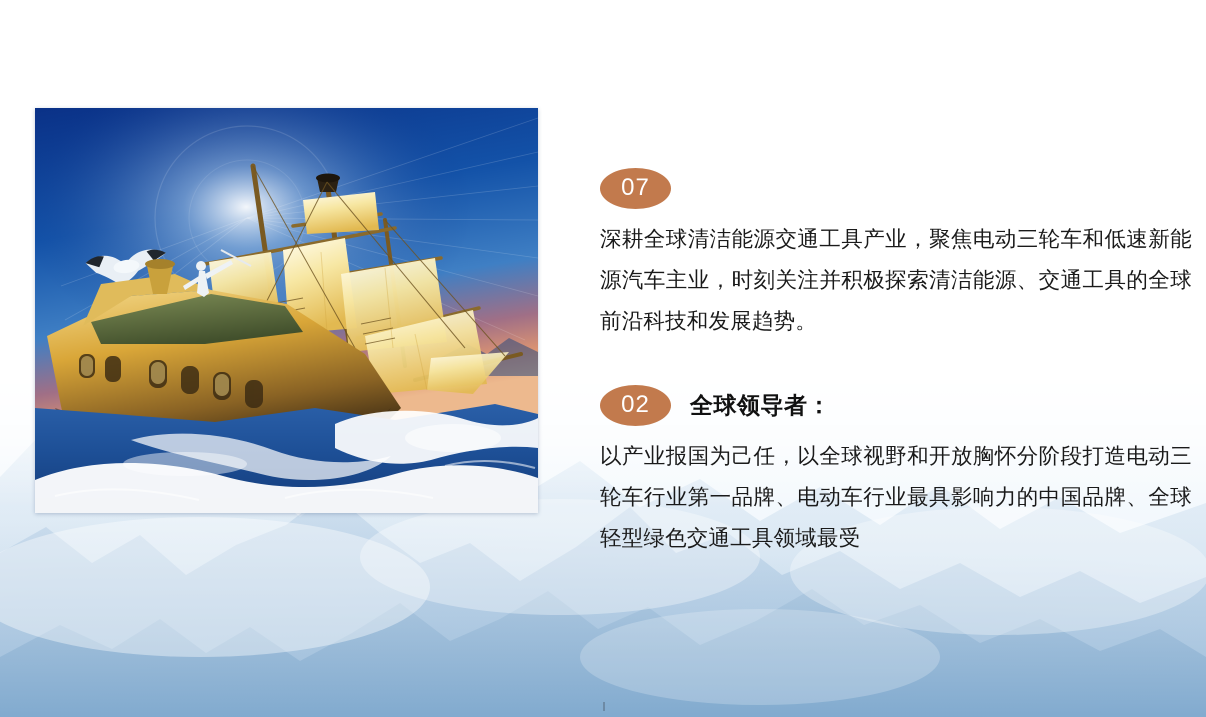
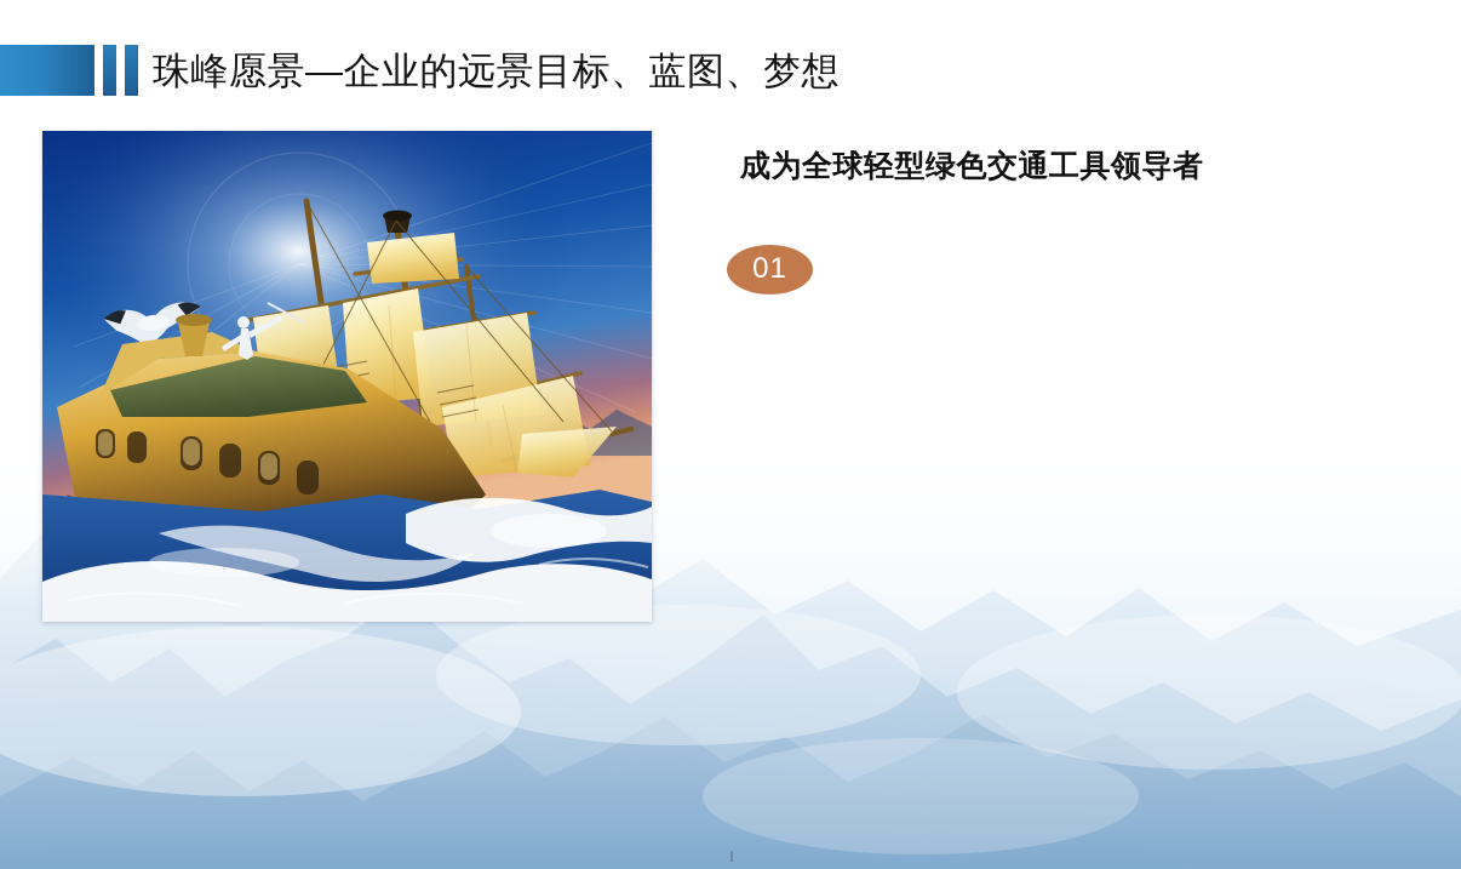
+ 珠峰愿景—企业的远景目标、蓝图、梦想
+ 成为全球轻型绿色交通工具领导者
- 07
+ 01
- 深耕全球清洁能源交通工具产业，聚焦电动三轮车和低速新能源汽车主业，时刻关注并积极探索清洁能源、交通工具的全球前沿科技和发展趋势。
- 02
- 全球领导者：
- 以产业报国为己任，以全球视野和开放胸怀分阶段打造电动三轮车行业第一品牌、电动车行业最具影响力的中国品牌、全球轻型绿色交通工具领域最受
